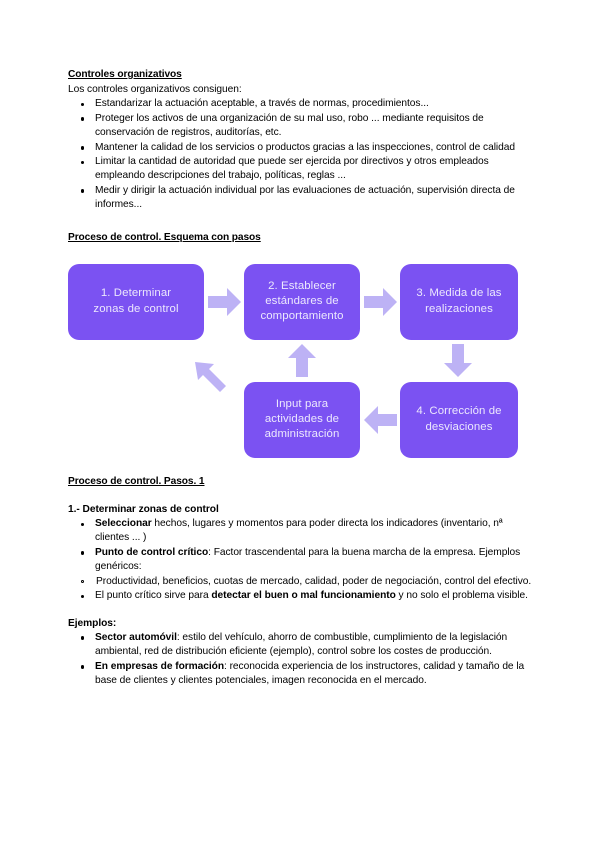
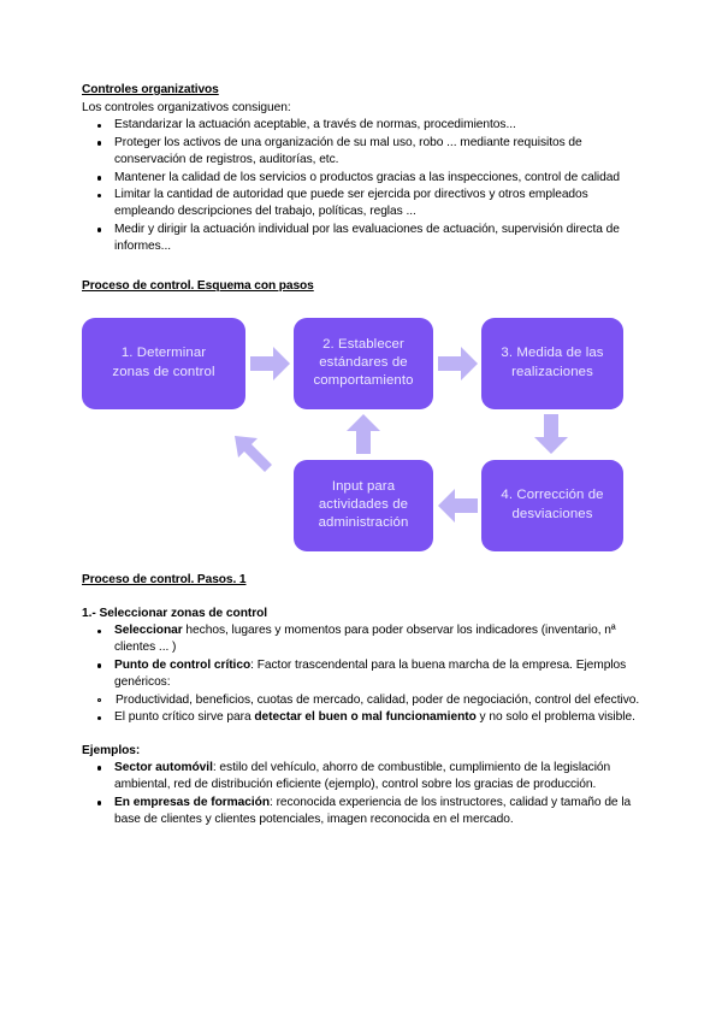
  Controles organizativos
  Los controles organizativos consiguen:
  Estandarizar la actuación aceptable, a través de normas, procedimientos...
  Proteger los activos de una organización de su mal uso, robo ... mediante requisitos de conservación de registros, auditorías, etc.
  Mantener la calidad de los servicios o productos gracias a las inspecciones, control de calidad
  Limitar la cantidad de autoridad que puede ser ejercida por directivos y otros empleados empleando descripciones del trabajo, políticas, reglas ...
  Medir y dirigir la actuación individual por las evaluaciones de actuación, supervisión directa de informes...
  Proceso de control. Esquema con pasos
  1. Determinar
  zonas de control
  2. Establecer
  estándares de
  comportamiento
  3. Medida de las
  realizaciones
  4. Corrección de
  desviaciones
  Input para
  actividades de
  administración
  Proceso de control. Pasos. 1
- 1.- Determinar zonas de control
+ 1.- Seleccionar zonas de control
- Seleccionar hechos, lugares y momentos para poder directa los indicadores (inventario, nª clientes ... )
+ Seleccionar hechos, lugares y momentos para poder observar los indicadores (inventario, nª clientes ... )
  Punto de control crítico: Factor trascendental para la buena marcha de la empresa. Ejemplos genéricos:
  Productividad, beneficios, cuotas de mercado, calidad, poder de negociación, control del efectivo.
  El punto crítico sirve para detectar el buen o mal funcionamiento y no solo el problema visible.
  Ejemplos:
- Sector automóvil: estilo del vehículo, ahorro de combustible, cumplimiento de la legislación ambiental, red de distribución eficiente (ejemplo), control sobre los costes de producción.
+ Sector automóvil: estilo del vehículo, ahorro de combustible, cumplimiento de la legislación ambiental, red de distribución eficiente (ejemplo), control sobre los gracias de producción.
  En empresas de formación: reconocida experiencia de los instructores, calidad y tamaño de la base de clientes y clientes potenciales, imagen reconocida en el mercado.
